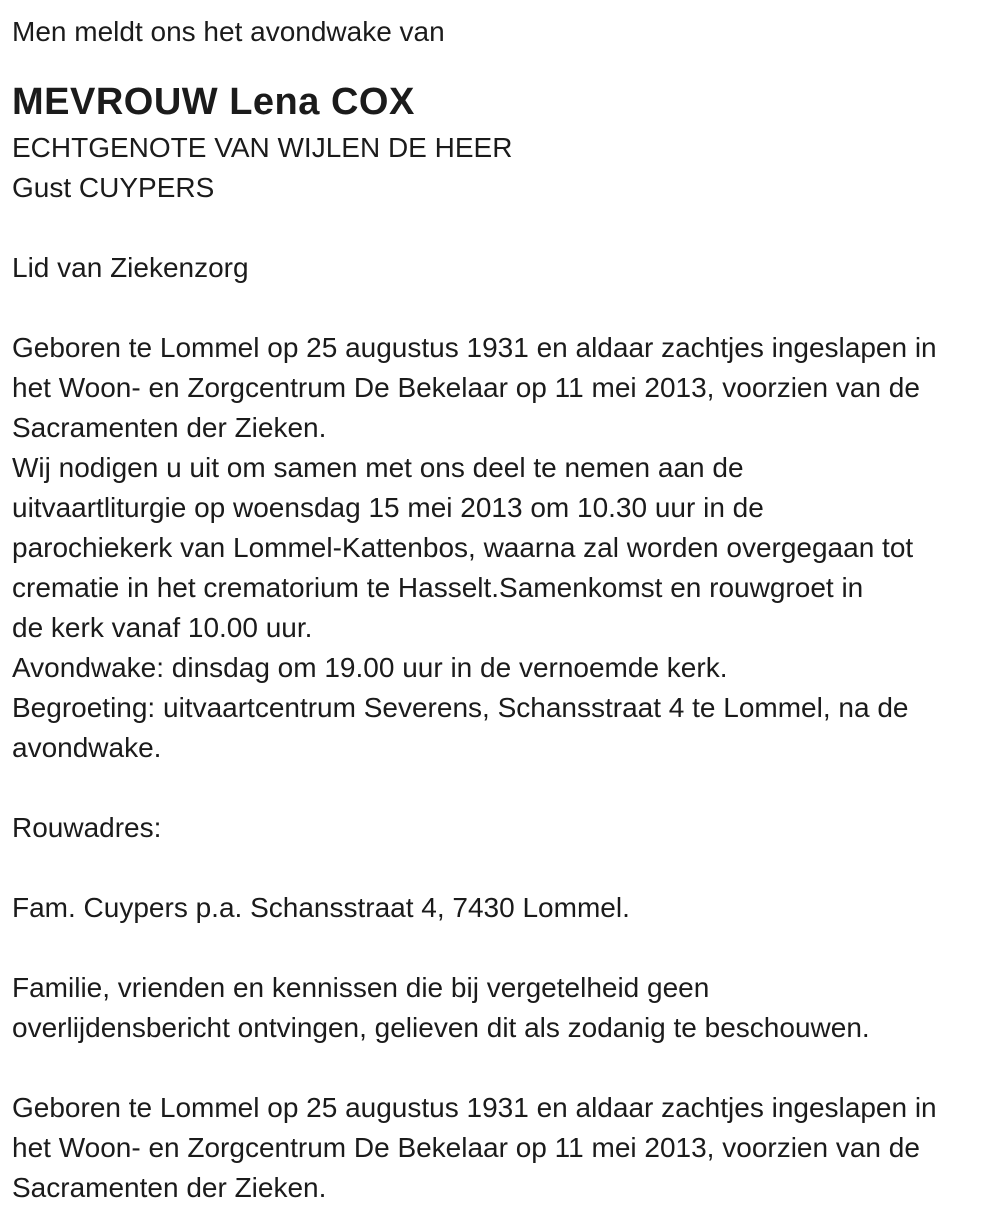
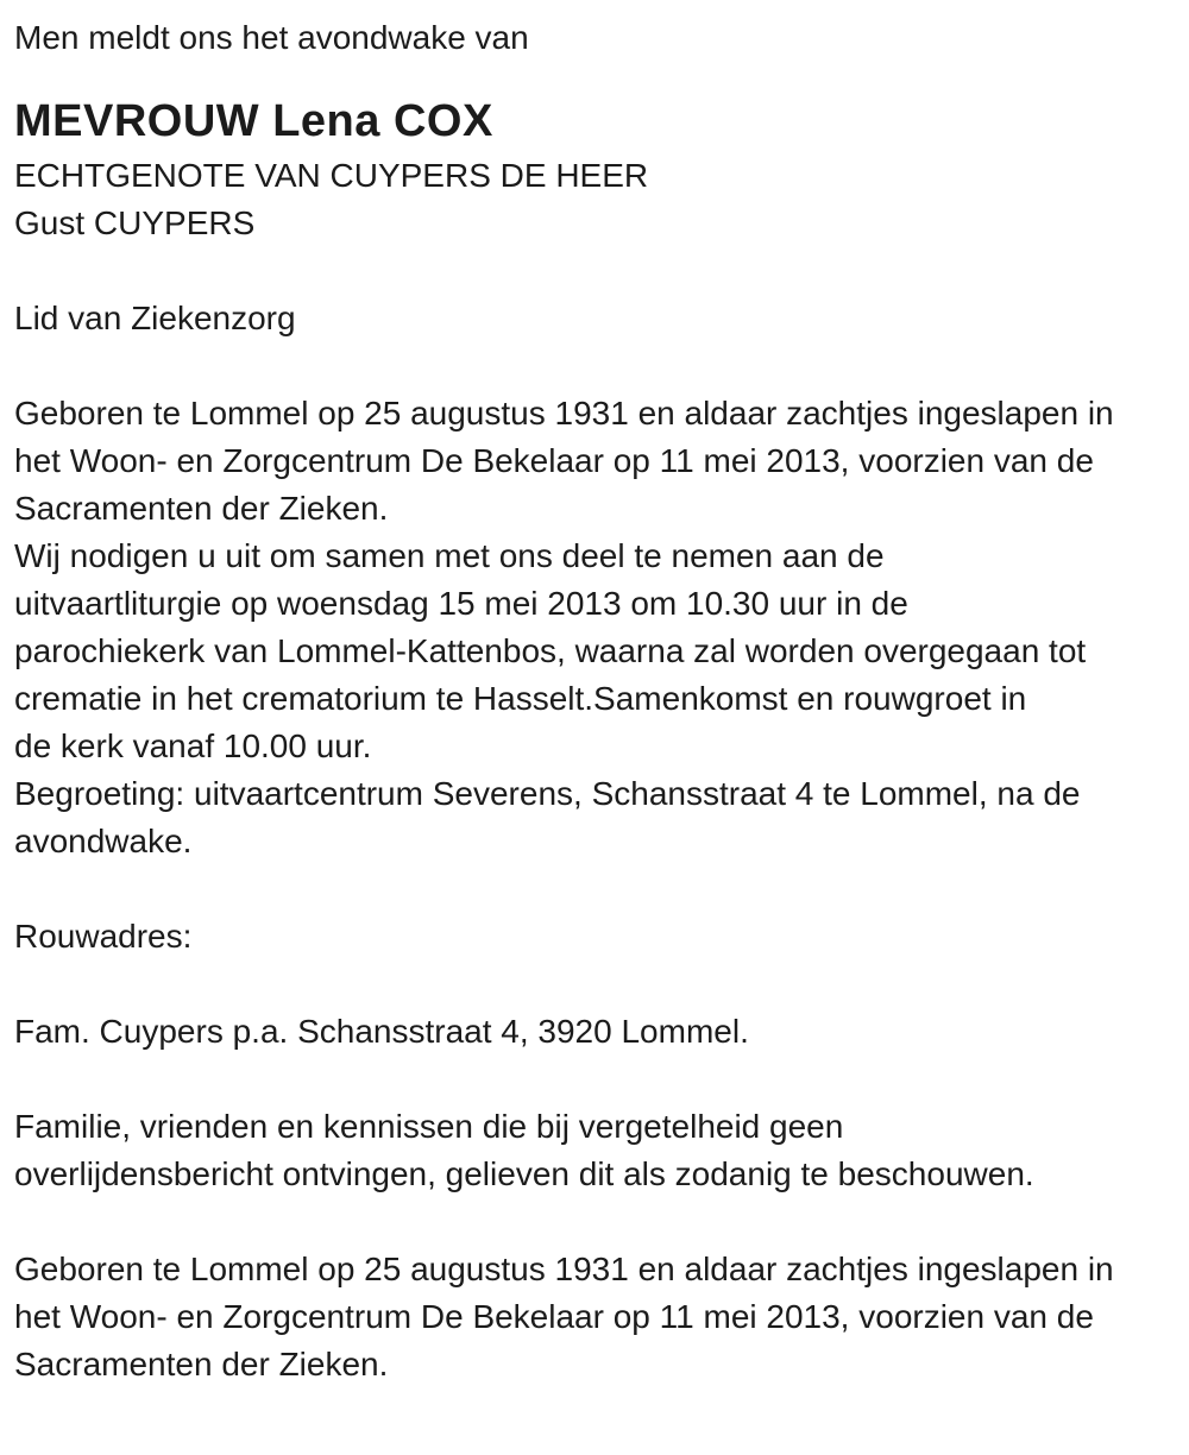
  Men meldt ons het avondwake van
  MEVROUW Lena COX
- ECHTGENOTE VAN WIJLEN DE HEER
+ ECHTGENOTE VAN CUYPERS DE HEER
  Gust CUYPERS
  Lid van Ziekenzorg
  Geboren te Lommel op 25 augustus 1931 en aldaar zachtjes ingeslapen in
  het Woon- en Zorgcentrum De Bekelaar op 11 mei 2013, voorzien van de
  Sacramenten der Zieken.
  Wij nodigen u uit om samen met ons deel te nemen aan de
  uitvaartliturgie op woensdag 15 mei 2013 om 10.30 uur in de
  parochiekerk van Lommel-Kattenbos, waarna zal worden overgegaan tot
  crematie in het crematorium te Hasselt.Samenkomst en rouwgroet in
  de kerk vanaf 10.00 uur.
- Avondwake: dinsdag om 19.00 uur in de vernoemde kerk.
  Begroeting: uitvaartcentrum Severens, Schansstraat 4 te Lommel, na de
  avondwake.
  Rouwadres:
- Fam. Cuypers p.a. Schansstraat 4, 7430 Lommel.
+ Fam. Cuypers p.a. Schansstraat 4, 3920 Lommel.
  Familie, vrienden en kennissen die bij vergetelheid geen
  overlijdensbericht ontvingen, gelieven dit als zodanig te beschouwen.
  Geboren te Lommel op 25 augustus 1931 en aldaar zachtjes ingeslapen in
  het Woon- en Zorgcentrum De Bekelaar op 11 mei 2013, voorzien van de
  Sacramenten der Zieken.
